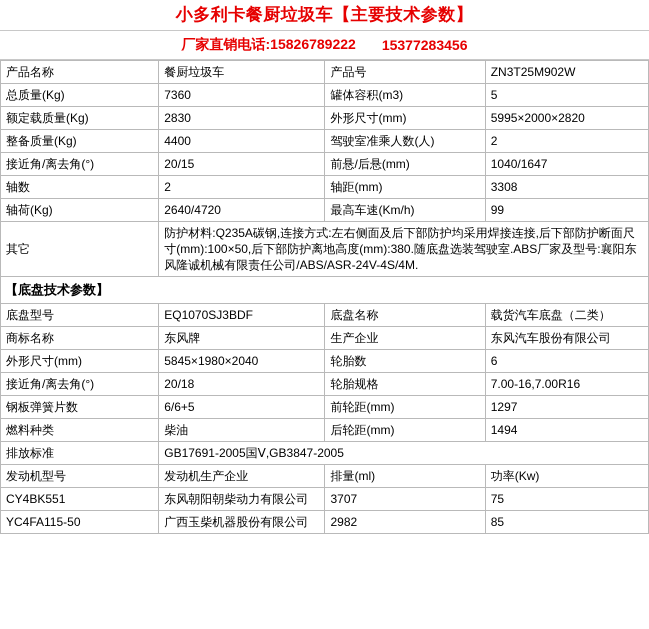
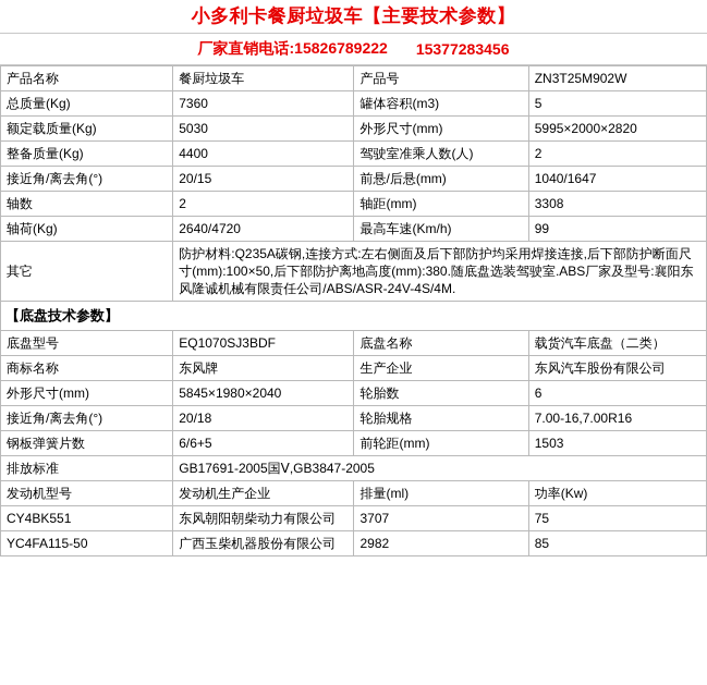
  小多利卡餐厨垃圾车【主要技术参数】
  厂家直销电话:15826789222
  15377283456
  产品名称	餐厨垃圾车	产品号	ZN3T25M902W
  总质量(Kg)	7360	罐体容积(m3)	5
- 额定载质量(Kg)	2830	外形尺寸(mm)	5995×2000×2820
+ 额定载质量(Kg)	5030	外形尺寸(mm)	5995×2000×2820
  整备质量(Kg)	4400	驾驶室准乘人数(人)	2
  接近角/离去角(°)	20/15	前悬/后悬(mm)	1040/1647
  轴数	2	轴距(mm)	3308
  轴荷(Kg)	2640/4720	最高车速(Km/h)	99
  其它	防护材料:Q235A碳钢,连接方式:左右侧面及后下部防护均采用焊接连接,后下部防护断面尺寸(mm):100×50,后下部防护离地高度(mm):380.随底盘选装驾驶室.ABS厂家及型号:襄阳东风隆诚机械有限责任公司/ABS/ASR-24V-4S/4M.
  【底盘技术参数】
  底盘型号	EQ1070SJ3BDF	底盘名称	载货汽车底盘（二类）
  商标名称	东风牌	生产企业	东风汽车股份有限公司
  外形尺寸(mm)	5845×1980×2040	轮胎数	6
  接近角/离去角(°)	20/18	轮胎规格	7.00-16,7.00R16
- 钢板弹簧片数	6/6+5	前轮距(mm)	1297
+ 钢板弹簧片数	6/6+5	前轮距(mm)	1503
- 燃料种类	柴油	后轮距(mm)	1494
  排放标准	GB17691-2005国Ⅴ,GB3847-2005
  发动机型号	发动机生产企业	排量(ml)	功率(Kw)
  CY4BK551	东风朝阳朝柴动力有限公司	3707	75
  YC4FA115-50	广西玉柴机器股份有限公司	2982	85
